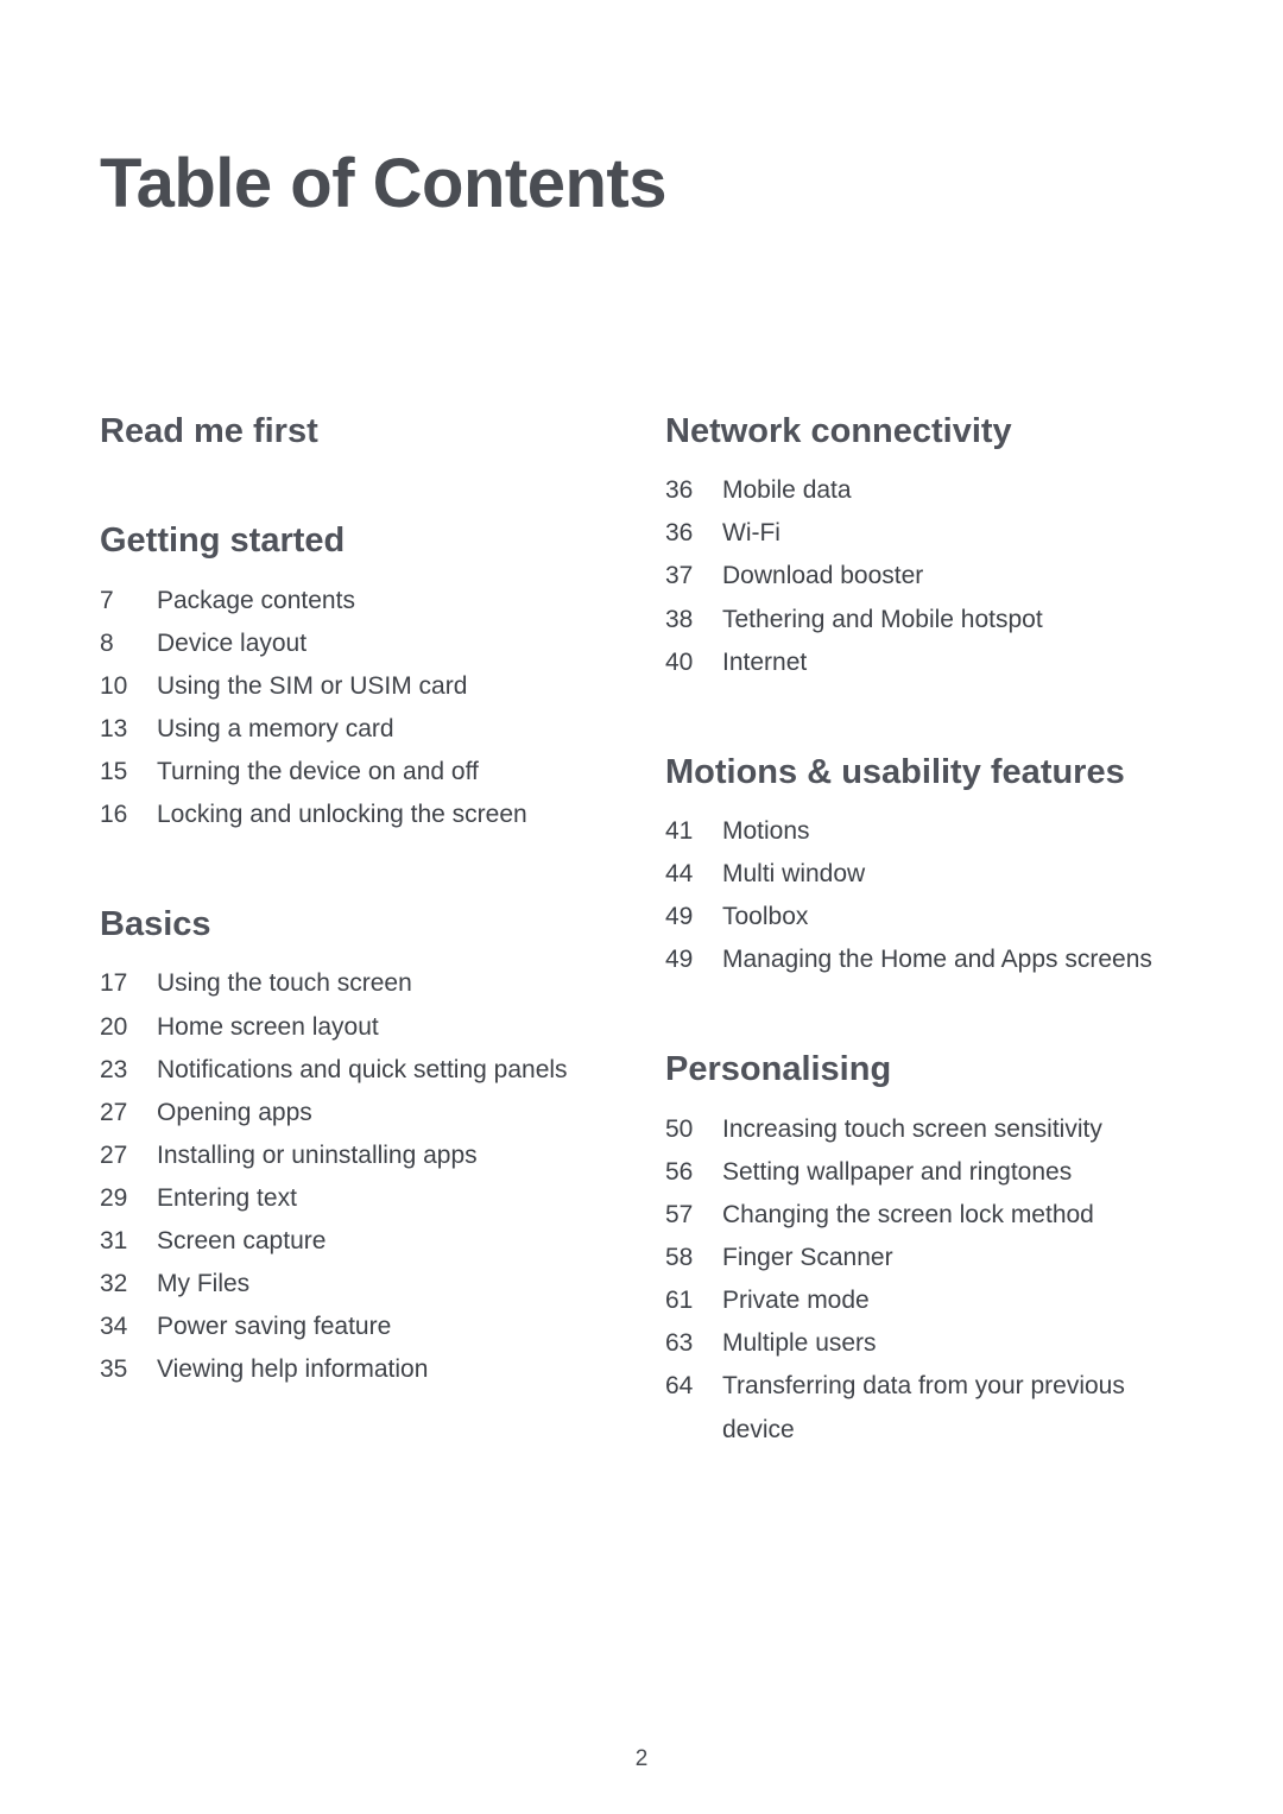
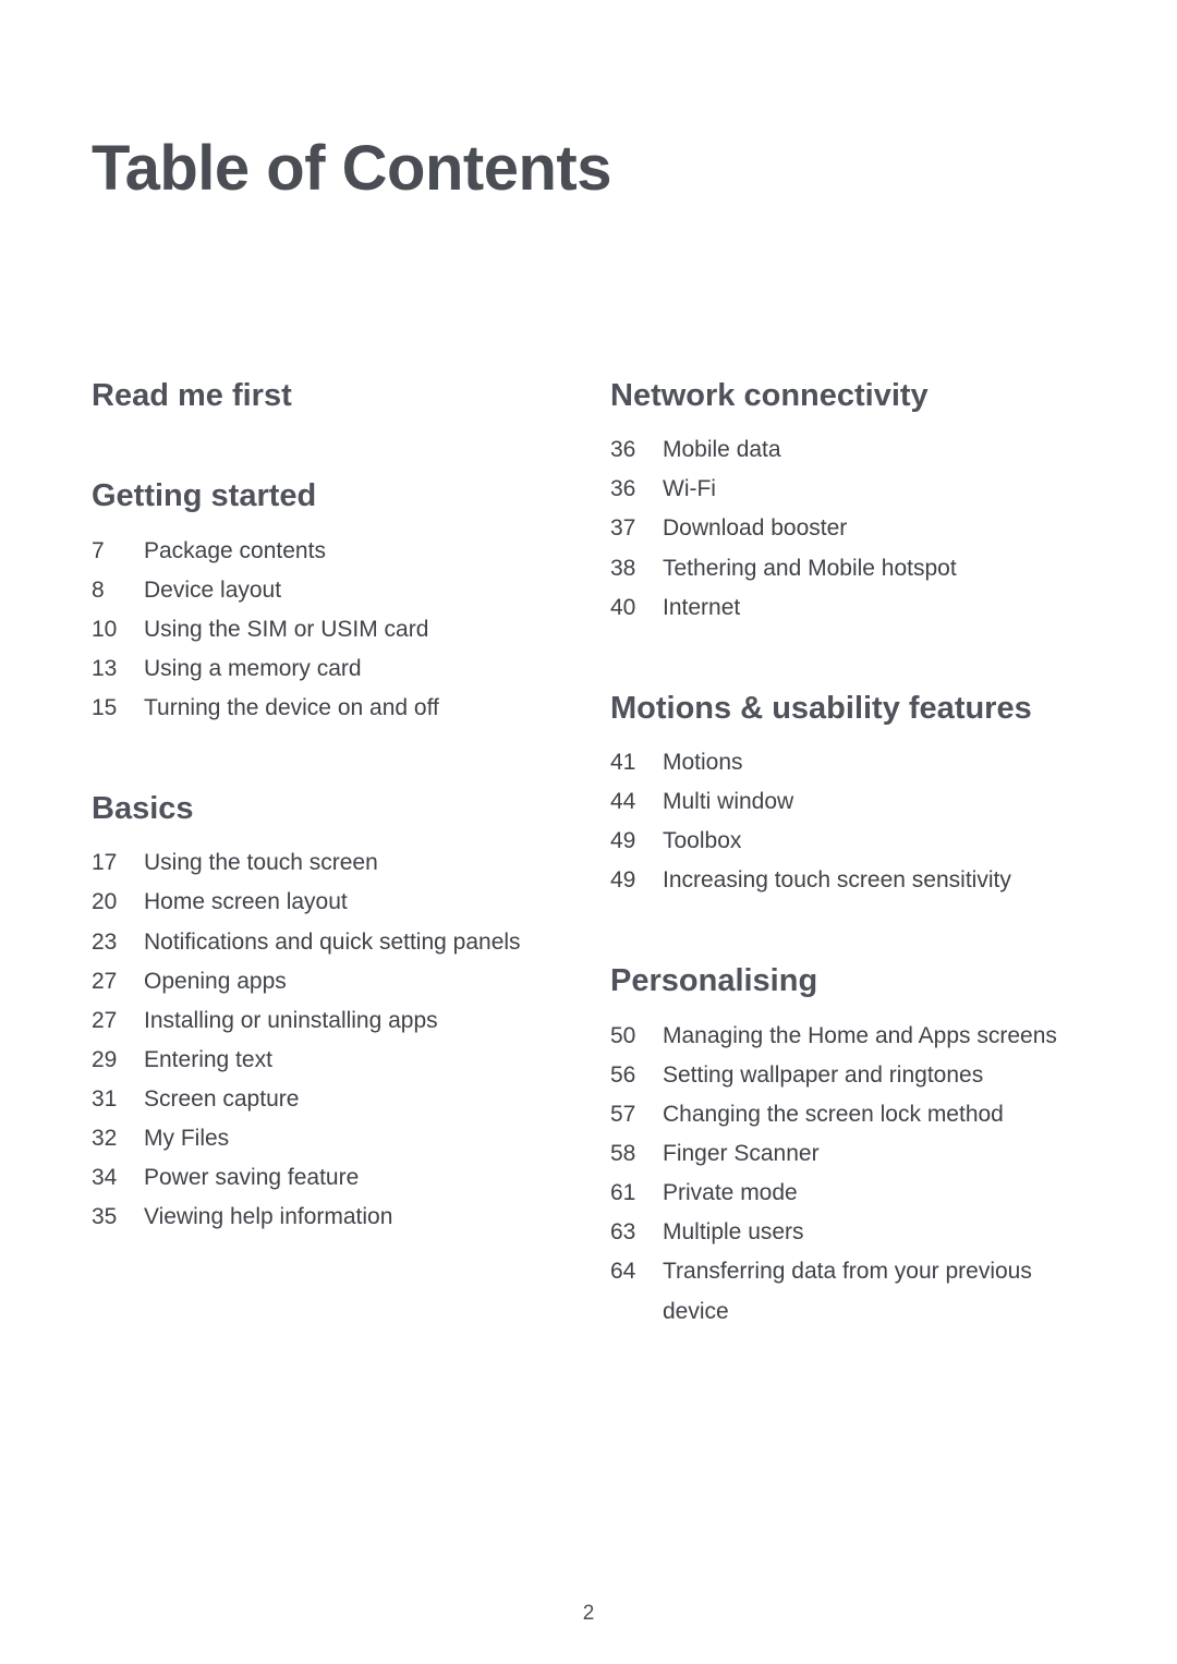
  Table of Contents
  Read me first
  Getting started
  7
  Package contents
  8
  Device layout
  10
  Using the SIM or USIM card
  13
  Using a memory card
  15
  Turning the device on and off
- 16
- Locking and unlocking the screen
  Basics
  17
  Using the touch screen
  20
  Home screen layout
  23
  Notifications and quick setting panels
  27
  Opening apps
  27
  Installing or uninstalling apps
  29
  Entering text
  31
  Screen capture
  32
  My Files
  34
  Power saving feature
  35
  Viewing help information
  Network connectivity
  36
  Mobile data
  36
  Wi-Fi
  37
  Download booster
  38
  Tethering and Mobile hotspot
  40
  Internet
  Motions & usability features
  41
  Motions
  44
  Multi window
  49
  Toolbox
  49
- Managing the Home and Apps screens
+ Increasing touch screen sensitivity
  Personalising
  50
- Increasing touch screen sensitivity
+ Managing the Home and Apps screens
  56
  Setting wallpaper and ringtones
  57
  Changing the screen lock method
  58
  Finger Scanner
  61
  Private mode
  63
  Multiple users
  64
  Transferring data from your previous
  device
  2
